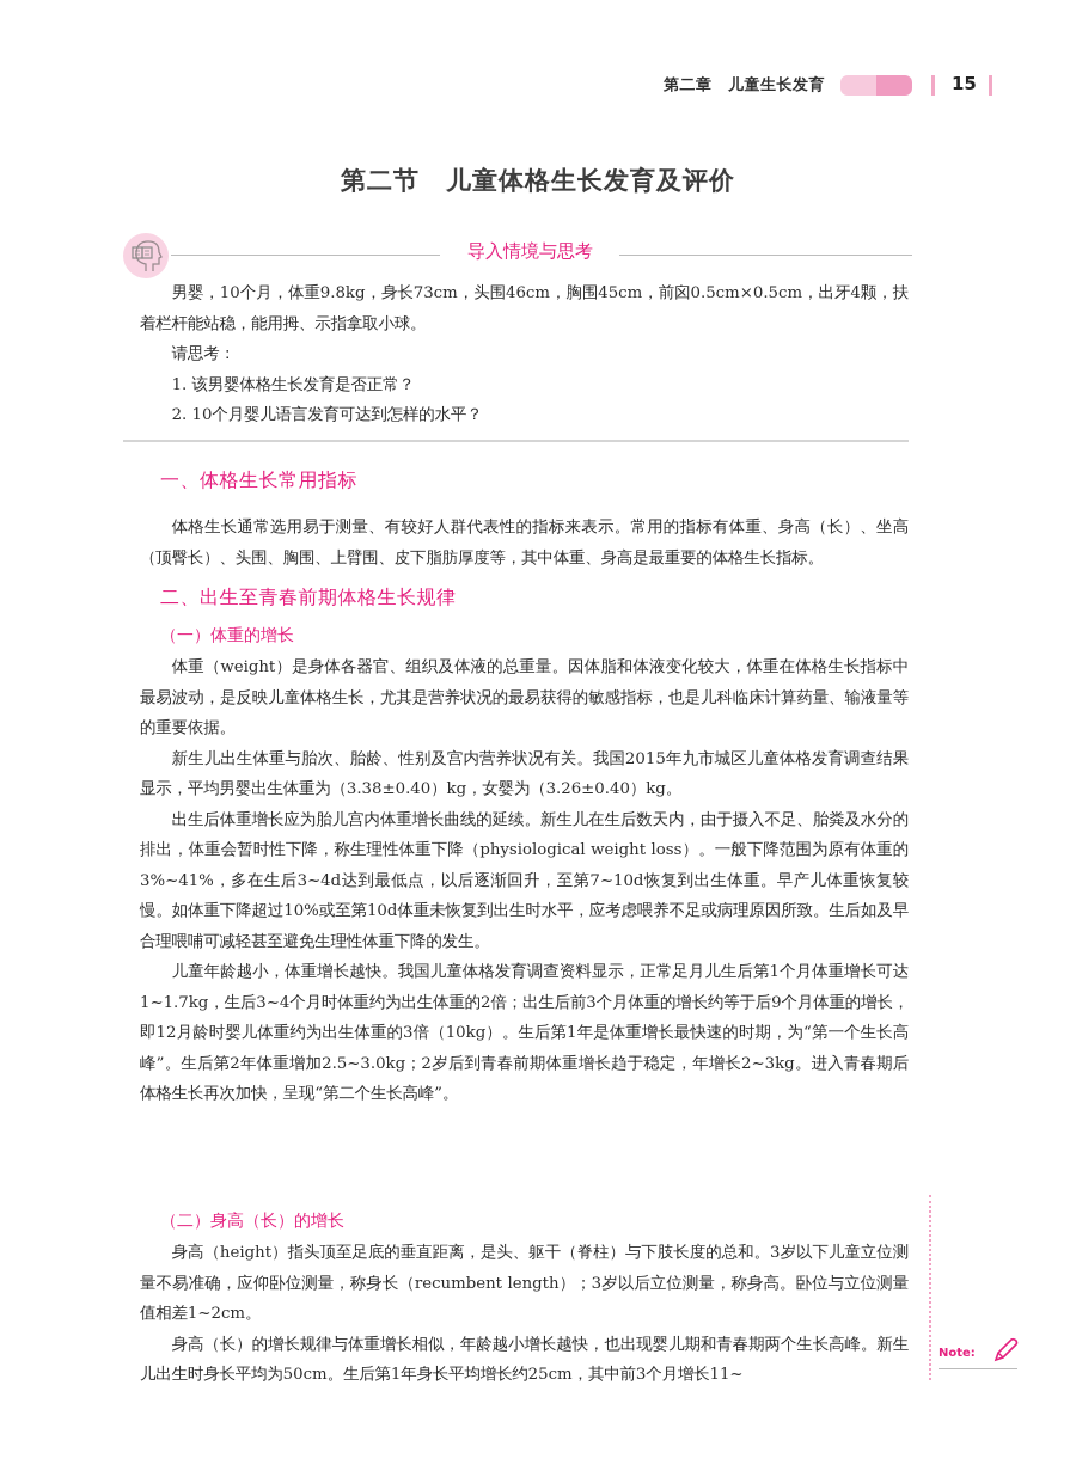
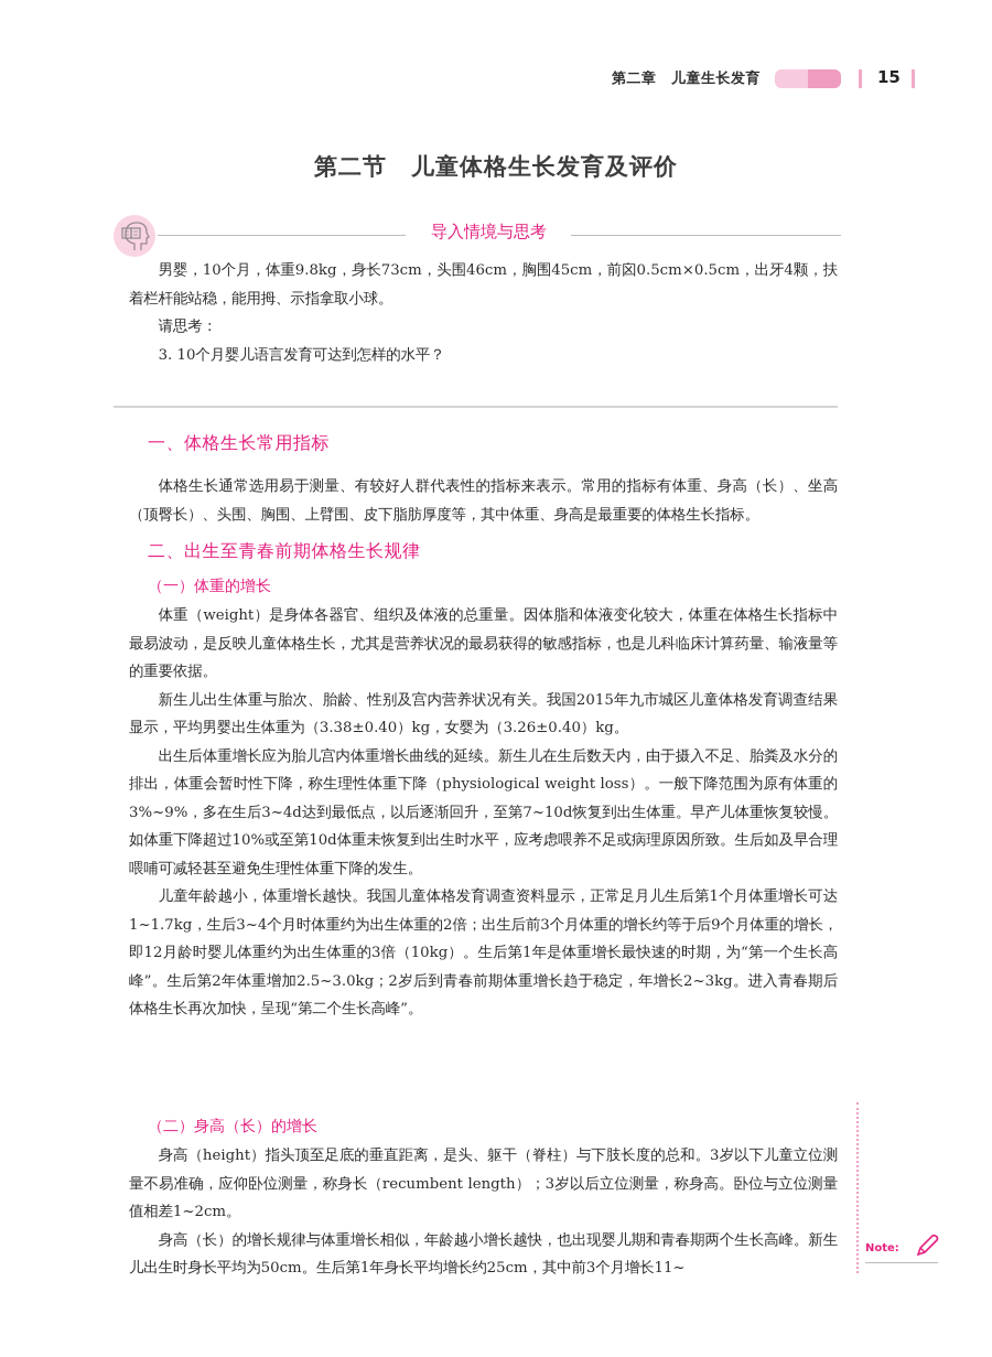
  第二章 儿童生长发育
  15
  第二节 儿童体格生长发育及评价
  导入情境与思考
  男婴，10个月，体重9.8kg，身长73cm，头围46cm，胸围45cm，前囟0.5cm×0.5cm，出牙4颗，扶着栏杆能站稳，能用拇、示指拿取小球。
  请思考：
- 1. 该男婴体格生长发育是否正常？
- 2. 10个月婴儿语言发育可达到怎样的水平？
+ 3. 10个月婴儿语言发育可达到怎样的水平？
  一、体格生长常用指标
  体格生长通常选用易于测量、有较好人群代表性的指标来表示。常用的指标有体重、身高（长）、坐高（顶臀长）、头围、胸围、上臂围、皮下脂肪厚度等，其中体重、身高是最重要的体格生长指标。
  二、出生至青春前期体格生长规律
  （一）体重的增长
  体重（weight）是身体各器官、组织及体液的总重量。因体脂和体液变化较大，体重在体格生长指标中最易波动，是反映儿童体格生长，尤其是营养状况的最易获得的敏感指标，也是儿科临床计算药量、输液量等的重要依据。
  新生儿出生体重与胎次、胎龄、性别及宫内营养状况有关。我国2015年九市城区儿童体格发育调查结果显示，平均男婴出生体重为（3.38±0.40）kg，女婴为（3.26±0.40）kg。
- 出生后体重增长应为胎儿宫内体重增长曲线的延续。新生儿在生后数天内，由于摄入不足、胎粪及水分的排出，体重会暂时性下降，称生理性体重下降（physiological weight loss）。一般下降范围为原有体重的3%~41%，多在生后3~4d达到最低点，以后逐渐回升，至第7~10d恢复到出生体重。早产儿体重恢复较慢。如体重下降超过10%或至第10d体重未恢复到出生时水平，应考虑喂养不足或病理原因所致。生后如及早合理喂哺可减轻甚至避免生理性体重下降的发生。
+ 出生后体重增长应为胎儿宫内体重增长曲线的延续。新生儿在生后数天内，由于摄入不足、胎粪及水分的排出，体重会暂时性下降，称生理性体重下降（physiological weight loss）。一般下降范围为原有体重的3%~9%，多在生后3~4d达到最低点，以后逐渐回升，至第7~10d恢复到出生体重。早产儿体重恢复较慢。如体重下降超过10%或至第10d体重未恢复到出生时水平，应考虑喂养不足或病理原因所致。生后如及早合理喂哺可减轻甚至避免生理性体重下降的发生。
  儿童年龄越小，体重增长越快。我国儿童体格发育调查资料显示，正常足月儿生后第1个月体重增长可达1~1.7kg，生后3~4个月时体重约为出生体重的2倍；出生后前3个月体重的增长约等于后9个月体重的增长，即12月龄时婴儿体重约为出生体重的3倍（10kg）。生后第1年是体重增长最快速的时期，为“第一个生长高峰”。生后第2年体重增加2.5~3.0kg；2岁后到青春前期体重增长趋于稳定，年增长2~3kg。进入青春期后体格生长再次加快，呈现“第二个生长高峰”。
  （二）身高（长）的增长
  身高（height）指头顶至足底的垂直距离，是头、躯干（脊柱）与下肢长度的总和。3岁以下儿童立位测量不易准确，应仰卧位测量，称身长（recumbent length）；3岁以后立位测量，称身高。卧位与立位测量值相差1~2cm。
  身高（长）的增长规律与体重增长相似，年龄越小增长越快，也出现婴儿期和青春期两个生长高峰。新生儿出生时身长平均为50cm。生后第1年身长平均增长约25cm，其中前3个月增长11~
  Note:
